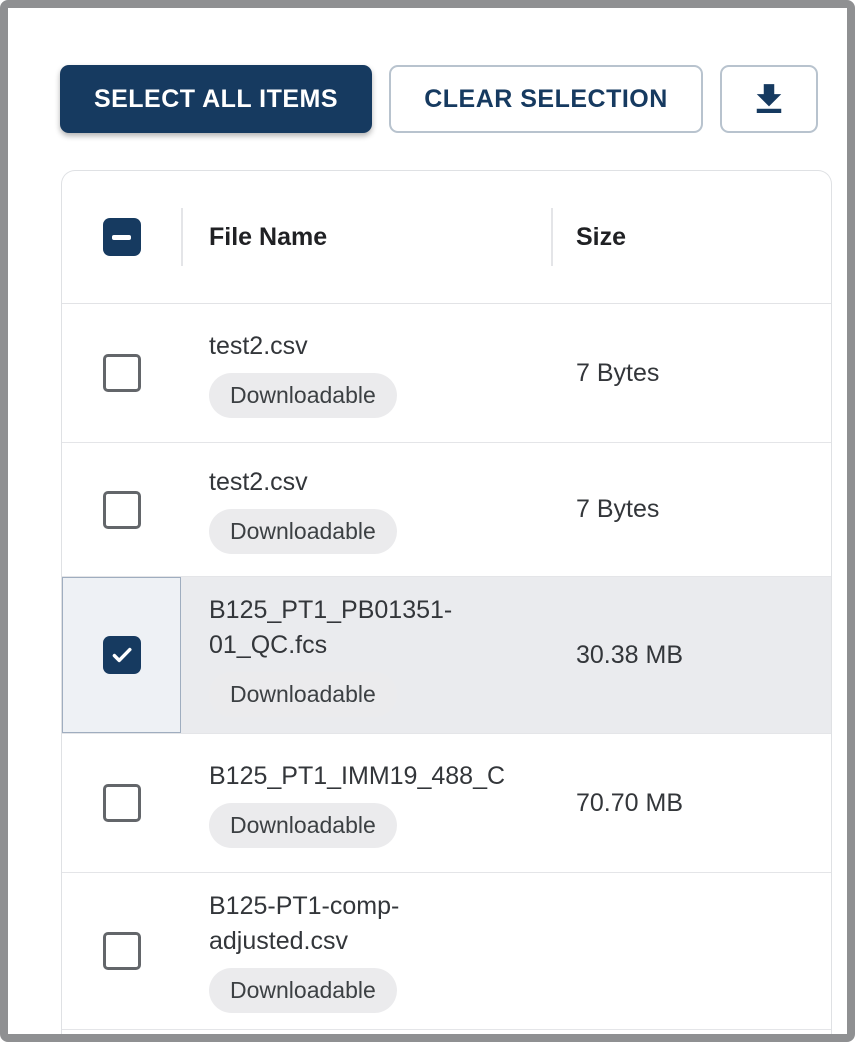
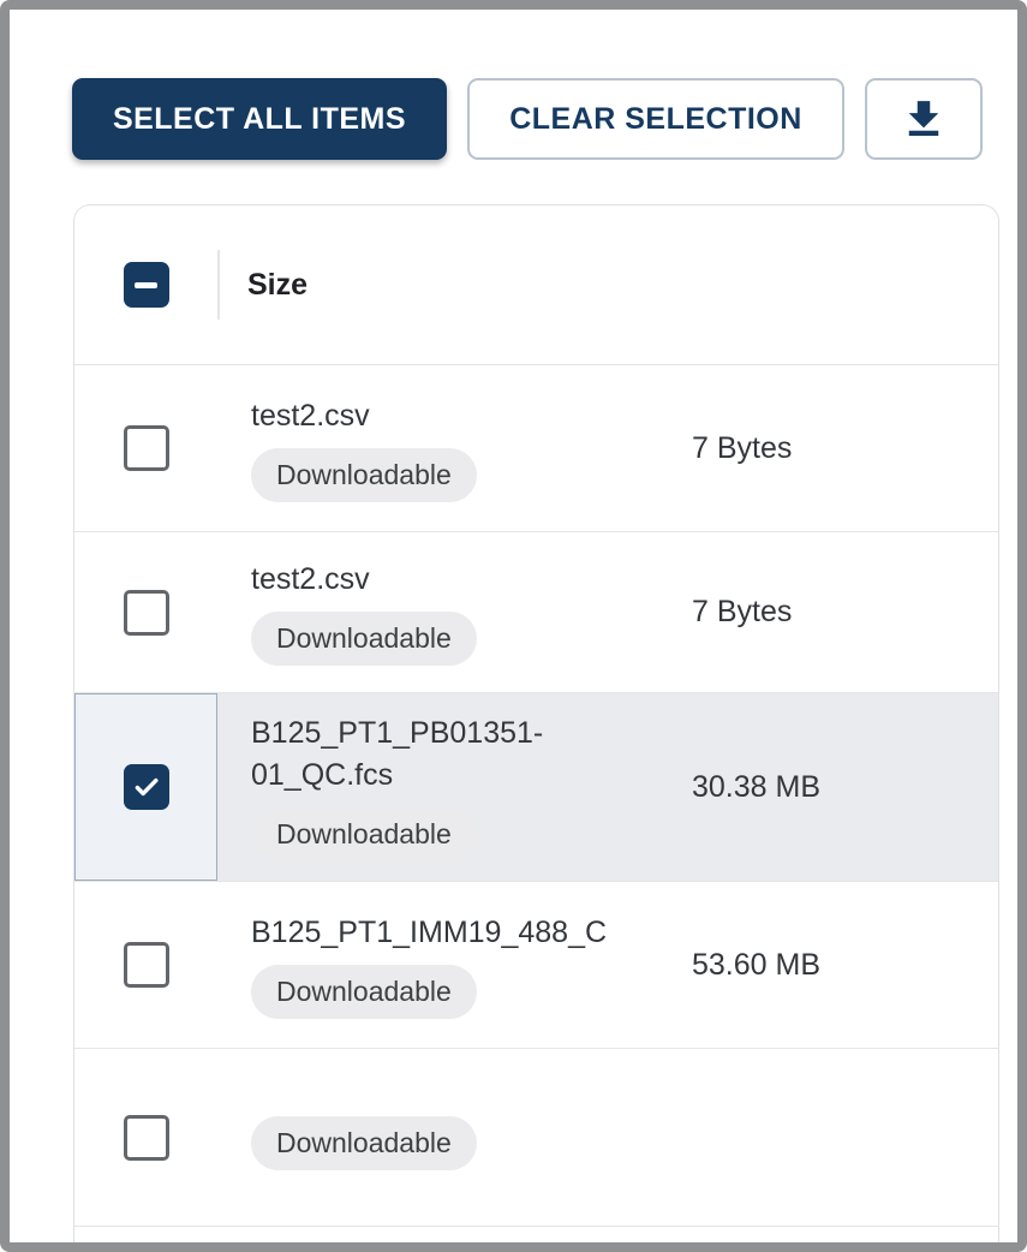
  SELECT ALL ITEMS
  CLEAR SELECTION
- File Name
  Size
  test2.csv
  Downloadable
  7 Bytes
  test2.csv
  Downloadable
  7 Bytes
  B125_PT1_PB01351-01_QC.fcs
  Downloadable
  30.38 MB
  B125_PT1_IMM19_488_C
  Downloadable
- 70.70 MB
+ 53.60 MB
- B125-PT1-comp-adjusted.csv
  Downloadable
